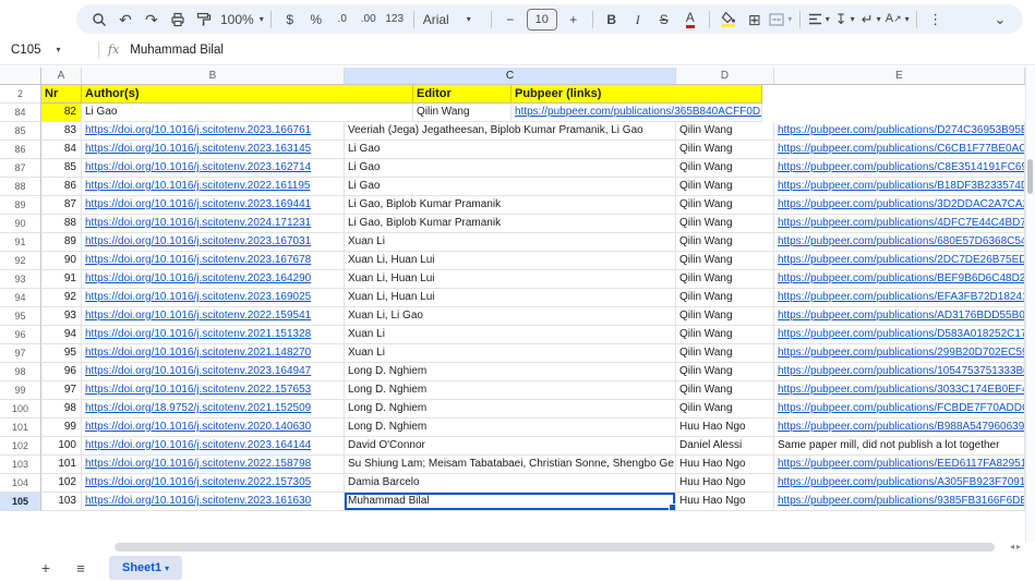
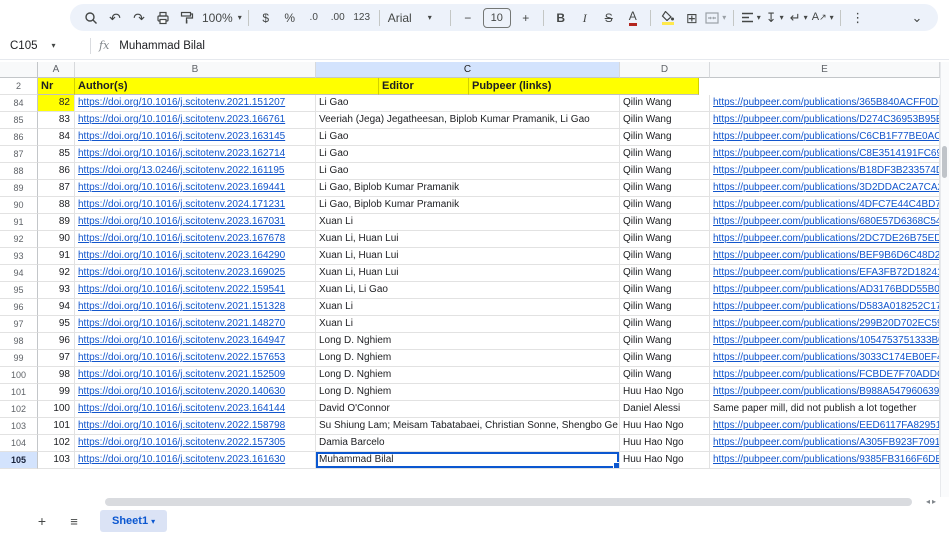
  ↶
  ↷
  100%
  ▾
  $
  %
  .0
  .00
  123
  Arial
  ▾
  −
  10
  +
  B
  I
  S
  A
  ⊞
  ▾
  ▾
  ↧
  ▾
  ↵
  ▾
  A
  ↗
  ▾
  ⋮
  ⌄
  C105
  ▾
  fx
  Muhammad Bilal
  A
  B
  C
  D
  E
  2
  Nr
  Author(s)
  Editor
  Pubpeer (links)
  84
  82
+ https://doi.org/10.1016/j.scitotenv.2021.151207
  Li Gao
  Qilin Wang
  https://pubpeer.com/publications/365B840ACFF0D
  85
  83
  https://doi.org/10.1016/j.scitotenv.2023.166761
  Veeriah (Jega) Jegatheesan, Biplob Kumar Pramanik, Li Gao
  Qilin Wang
  https://pubpeer.com/publications/D274C36953B95
  86
  84
  https://doi.org/10.1016/j.scitotenv.2023.163145
  Li Gao
  Qilin Wang
  https://pubpeer.com/publications/C6CB1F77BE0AC
  87
  85
  https://doi.org/10.1016/j.scitotenv.2023.162714
  Li Gao
  Qilin Wang
  https://pubpeer.com/publications/C8E3514191FC6
  88
  86
- https://doi.org/10.1016/j.scitotenv.2022.161195
+ https://doi.org/13.0246/j.scitotenv.2022.161195
  Li Gao
  Qilin Wang
  https://pubpeer.com/publications/B18DF3B233574
  89
  87
  https://doi.org/10.1016/j.scitotenv.2023.169441
  Li Gao, Biplob Kumar Pramanik
  Qilin Wang
  https://pubpeer.com/publications/3D2DDAC2A7CA
  90
  88
  https://doi.org/10.1016/j.scitotenv.2024.171231
  Li Gao, Biplob Kumar Pramanik
  Qilin Wang
  https://pubpeer.com/publications/4DFC7E44C4BD7
  91
  89
  https://doi.org/10.1016/j.scitotenv.2023.167031
  Xuan Li
  Qilin Wang
  https://pubpeer.com/publications/680E57D6368C54
  92
  90
  https://doi.org/10.1016/j.scitotenv.2023.167678
  Xuan Li, Huan Lui
  Qilin Wang
  https://pubpeer.com/publications/2DC7DE26B75ED
  93
  91
  https://doi.org/10.1016/j.scitotenv.2023.164290
  Xuan Li, Huan Lui
  Qilin Wang
  https://pubpeer.com/publications/BEF9B6D6C48D2
  94
  92
  https://doi.org/10.1016/j.scitotenv.2023.169025
  Xuan Li, Huan Lui
  Qilin Wang
  https://pubpeer.com/publications/EFA3FB72D1824
  95
  93
  https://doi.org/10.1016/j.scitotenv.2022.159541
  Xuan Li, Li Gao
  Qilin Wang
  https://pubpeer.com/publications/AD3176BDD55B0
  96
  94
  https://doi.org/10.1016/j.scitotenv.2021.151328
  Xuan Li
  Qilin Wang
  https://pubpeer.com/publications/D583A018252C17
  97
  95
  https://doi.org/10.1016/j.scitotenv.2021.148270
  Xuan Li
  Qilin Wang
  https://pubpeer.com/publications/299B20D702EC5
  98
  96
  https://doi.org/10.1016/j.scitotenv.2023.164947
  Long D. Nghiem
  Qilin Wang
  https://pubpeer.com/publications/1054753751333B
  99
  97
  https://doi.org/10.1016/j.scitotenv.2022.157653
  Long D. Nghiem
  Qilin Wang
  https://pubpeer.com/publications/3033C174EB0EF
  100
  98
- https://doi.org/18.9752/j.scitotenv.2021.152509
+ https://doi.org/10.1016/j.scitotenv.2021.152509
  Long D. Nghiem
  Qilin Wang
  https://pubpeer.com/publications/FCBDE7F70ADD
  101
  99
  https://doi.org/10.1016/j.scitotenv.2020.140630
  Long D. Nghiem
  Huu Hao Ngo
  https://pubpeer.com/publications/B988A547960639
  102
  100
  https://doi.org/10.1016/j.scitotenv.2023.164144
  David O'Connor
  Daniel Alessi
  Same paper mill, did not publish a lot together
  103
  101
  https://doi.org/10.1016/j.scitotenv.2022.158798
  Su Shiung Lam; Meisam Tabatabaei, Christian Sonne, Shengbo Ge
  Huu Hao Ngo
  https://pubpeer.com/publications/EED6117FA82951
  104
  102
  https://doi.org/10.1016/j.scitotenv.2022.157305
  Damia Barcelo
  Huu Hao Ngo
  https://pubpeer.com/publications/A305FB923F7091
  105
  103
  https://doi.org/10.1016/j.scitotenv.2023.161630
  Muhammad Bilal
  Huu Hao Ngo
  https://pubpeer.com/publications/9385FB3166F6DB
  ◂▸
  +
  ≡
  Sheet1
  ▾
